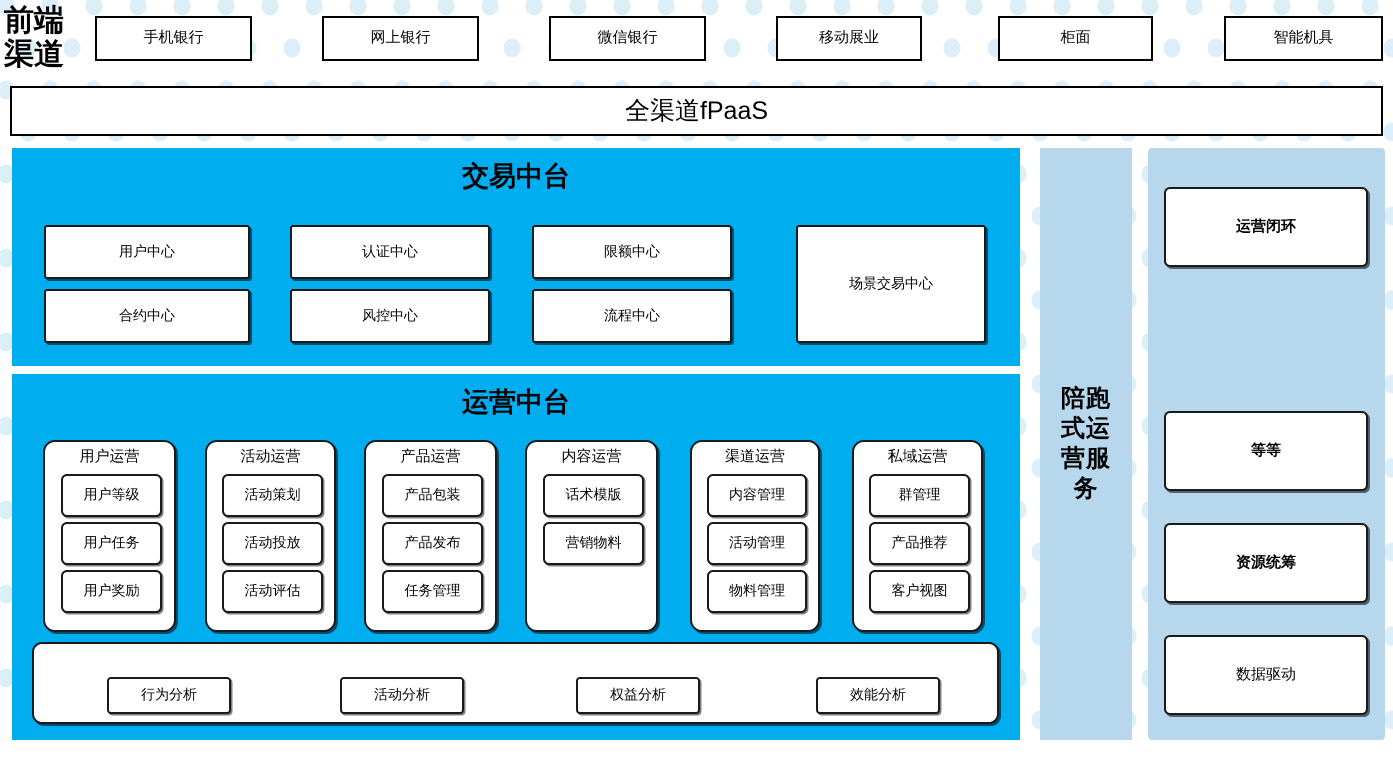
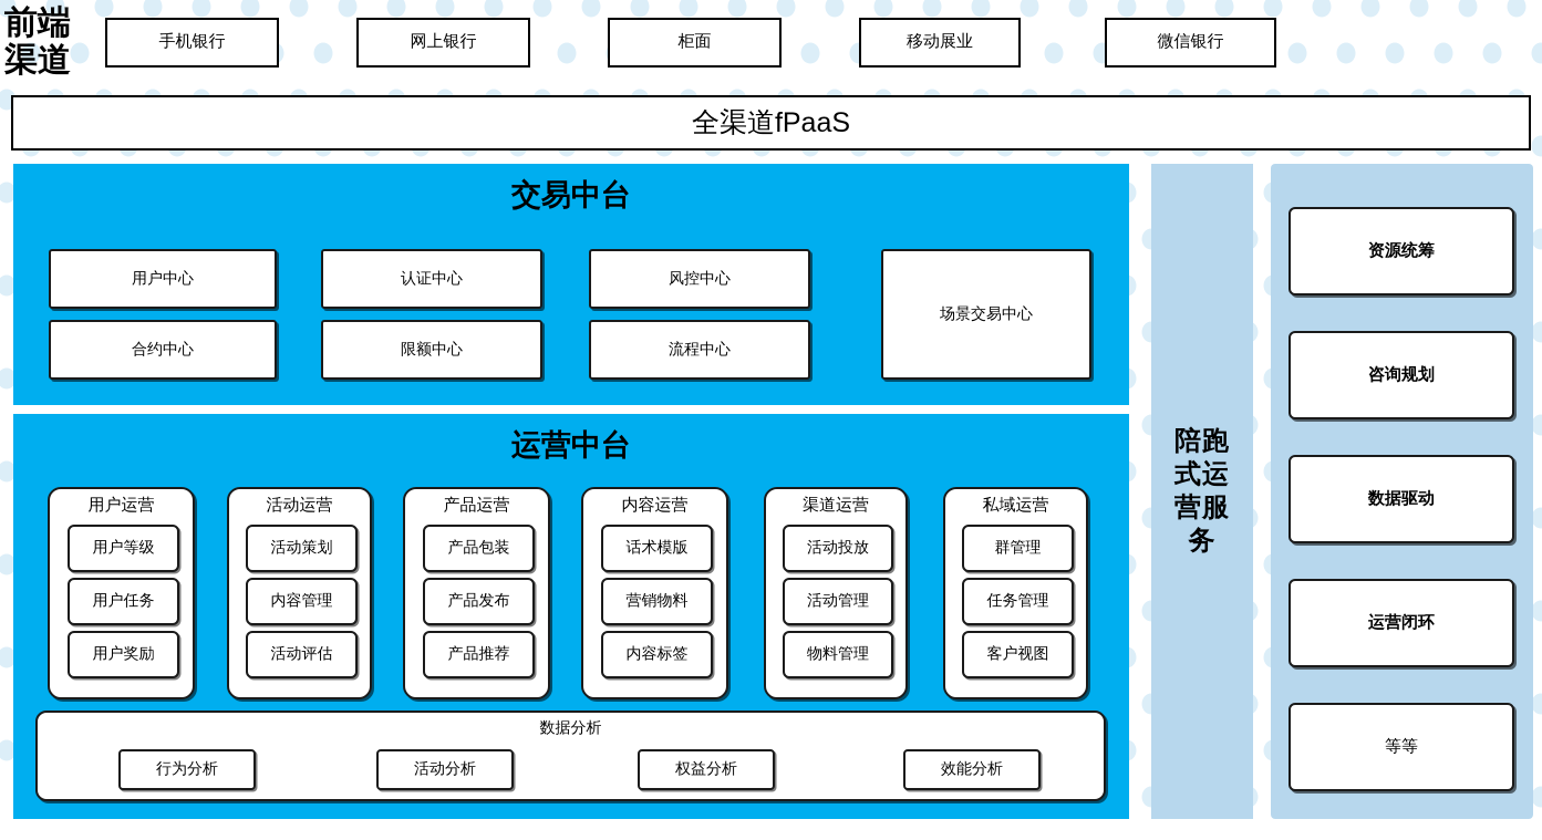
  前端
  渠道
  手机银行
  网上银行
- 微信银行
+ 柜面
  移动展业
- 柜面
+ 微信银行
- 智能机具
  全渠道fPaaS
  交易中台
  用户中心
  认证中心
- 限额中心
+ 风控中心
  合约中心
- 风控中心
+ 限额中心
  流程中心
  场景交易中心
  运营中台
  用户运营
  用户等级
  用户任务
  用户奖励
  活动运营
  活动策划
- 活动投放
+ 内容管理
  活动评估
  产品运营
  产品包装
  产品发布
- 任务管理
+ 产品推荐
  内容运营
  话术模版
  营销物料
+ 内容标签
  渠道运营
- 内容管理
+ 活动投放
  活动管理
  物料管理
  私域运营
  群管理
- 产品推荐
+ 任务管理
  客户视图
+ 数据分析
  行为分析
  活动分析
  权益分析
  效能分析
  陪跑式运营服务
- 运营闭环
+ 资源统筹
+ 咨询规划
- 等等
+ 数据驱动
- 资源统筹
+ 运营闭环
- 数据驱动
+ 等等
